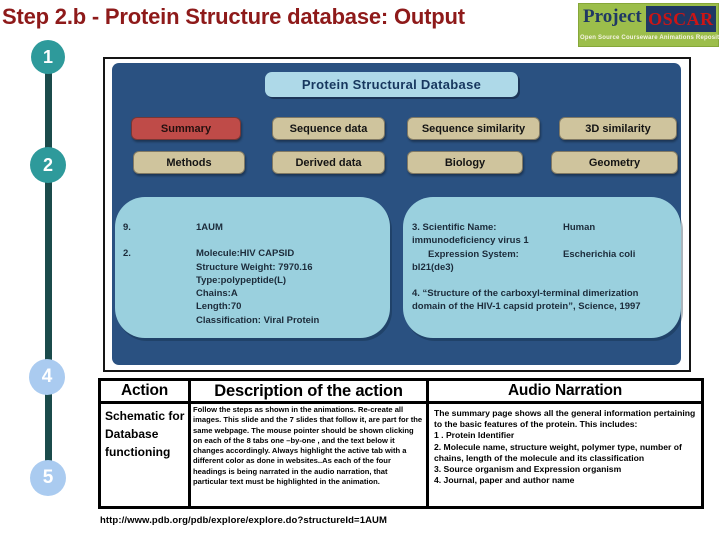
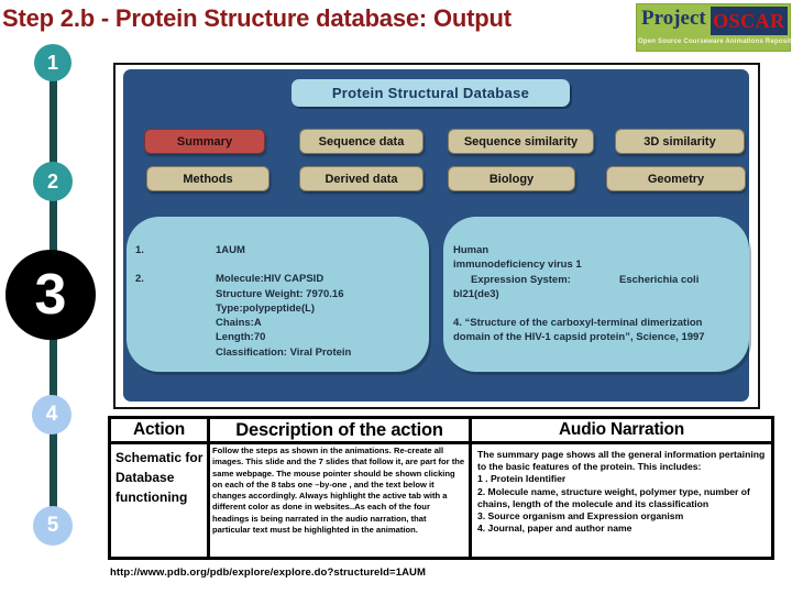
  Step 2.b - Protein Structure database: Output
  Project
  OSCAR
  1
  2
+ 3
  4
  5
  Protein Structural Database
  Summary
  Sequence data
  Sequence similarity
  3D similarity
  Methods
  Derived data
  Biology
  Geometry
- 9.
+ 1.
  1AUM
  2.
  Molecule:HIV CAPSID
  Structure Weight: 7970.16
  Type:polypeptide(L)
  Chains:A
  Length:70
  Classification: Viral Protein
- 3. Scientific Name:
  Human
  immunodeficiency virus 1
  Expression System:
  Escherichia coli
  bl21(de3)
  4. “Structure of the carboxyl-terminal dimerization domain of the HIV-1 capsid protein”, Science, 1997
  Action
  Description of the action
  Audio Narration
  Schematic for Database functioning
  Follow the steps as shown in the animations. Re-create all images. This slide and the 7 slides that follow it, are part for the same webpage. The mouse pointer should be shown clicking on each of the 8 tabs one –by-one , and the text below it changes accordingly. Always highlight the active tab with a different color as done in websites..As each of the four headings is being narrated in the audio narration, that particular text must be highlighted in the animation.
  The summary page shows all the general information pertaining to the basic features of the protein. This includes:
  1 . Protein Identifier
  2. Molecule name, structure weight, polymer type, number of chains, length of the molecule and its classification
  3. Source organism and Expression organism
  4. Journal, paper and author name
  http://www.pdb.org/pdb/explore/explore.do?structureId=1AUM
